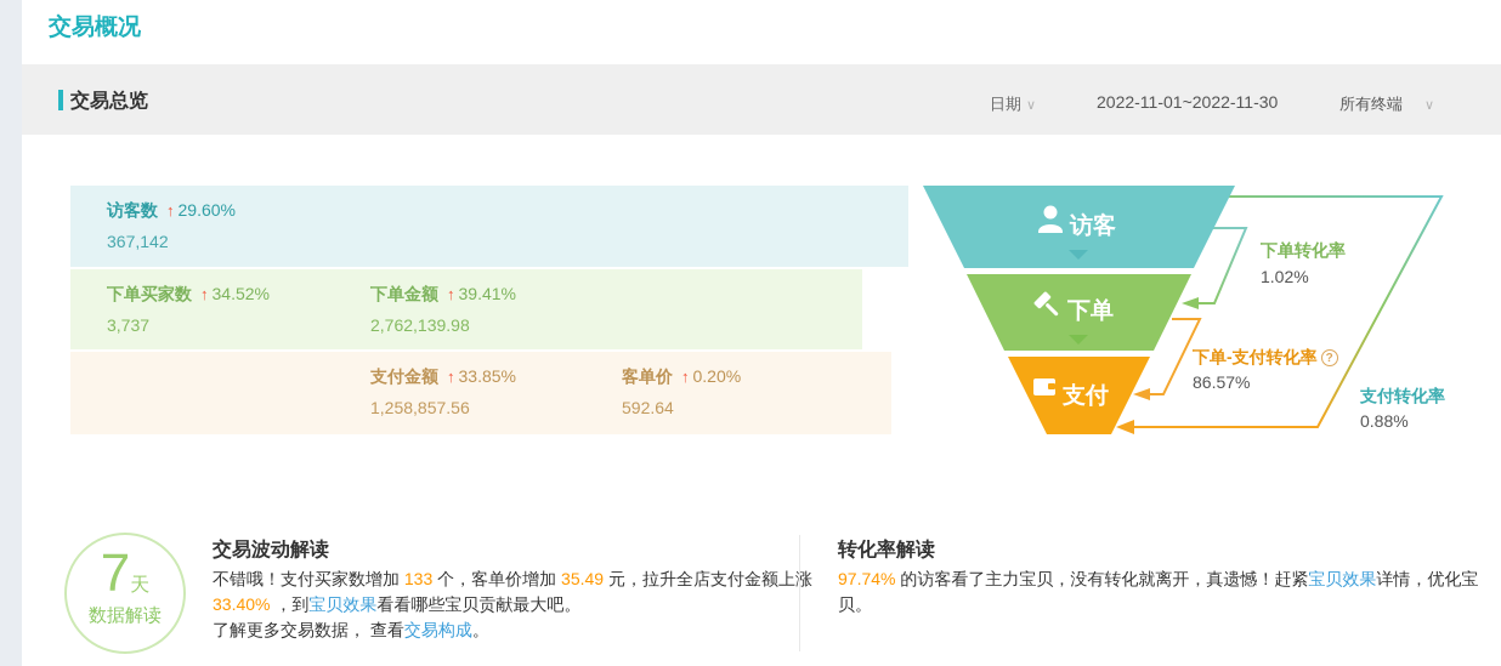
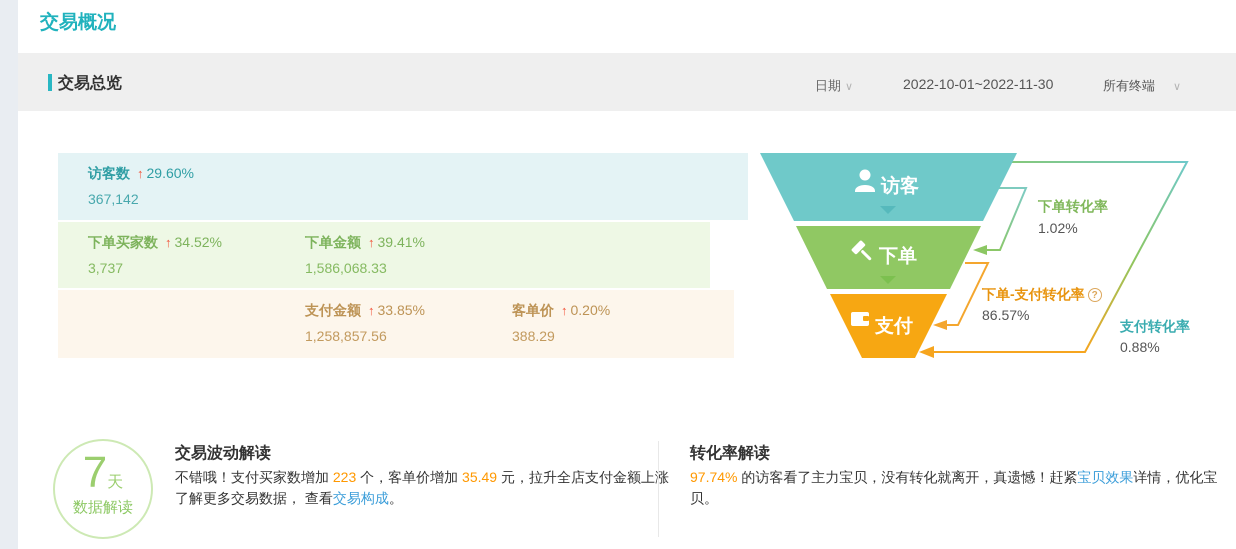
  交易概况
  交易总览
  日期 ∨
- 2022-11-01~2022-11-30
+ 2022-10-01~2022-11-30
  所有终端 ∨
  访客数 ↑ 29.60%
  367,142
  下单买家数 ↑ 34.52%
  3,737
  下单金额 ↑ 39.41%
- 2,762,139.98
+ 1,586,068.33
  支付金额 ↑ 33.85%
  1,258,857.56
  客单价 ↑ 0.20%
- 592.64
+ 388.29
  访客
  下单
  支付
  下单转化率
  1.02%
  下单-支付转化率 ?
  86.57%
  支付转化率
  0.88%
  7天
  数据解读
  交易波动解读
- 不错哦！支付买家数增加 133 个，客单价增加 35.49 元，拉升全店支付金额上涨
+ 不错哦！支付买家数增加 223 个，客单价增加 35.49 元，拉升全店支付金额上涨
- 33.40% ，到宝贝效果看看哪些宝贝贡献最大吧。
  了解更多交易数据， 查看交易构成。
  转化率解读
  97.74% 的访客看了主力宝贝，没有转化就离开，真遗憾！赶紧宝贝效果详情，优化宝
  贝。
